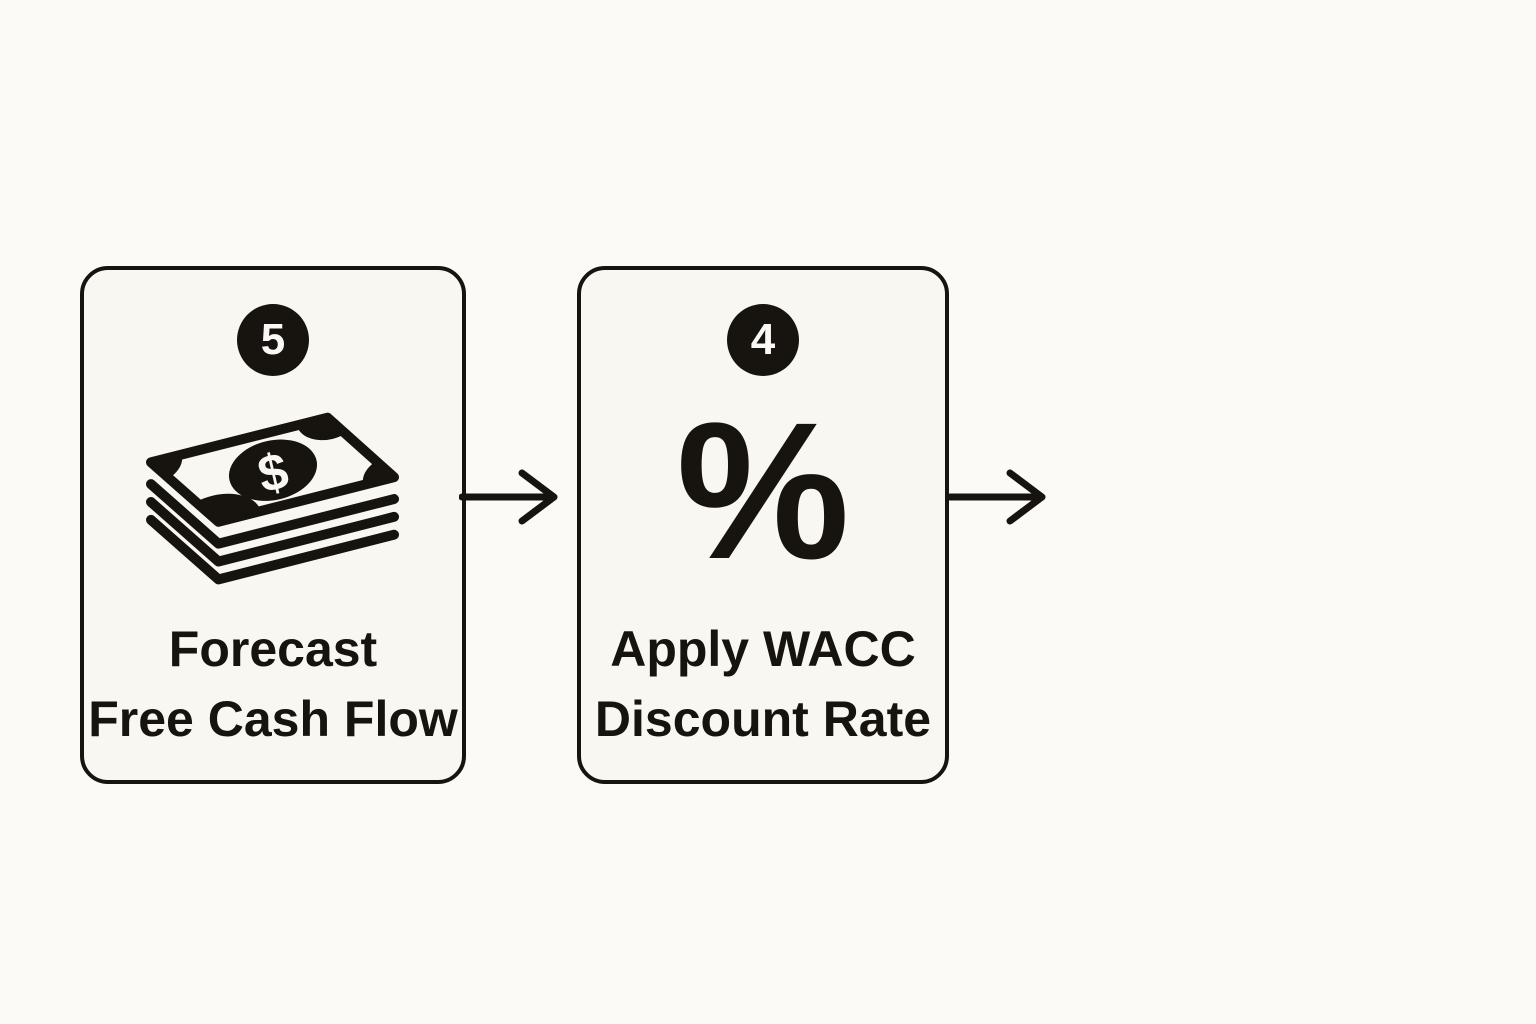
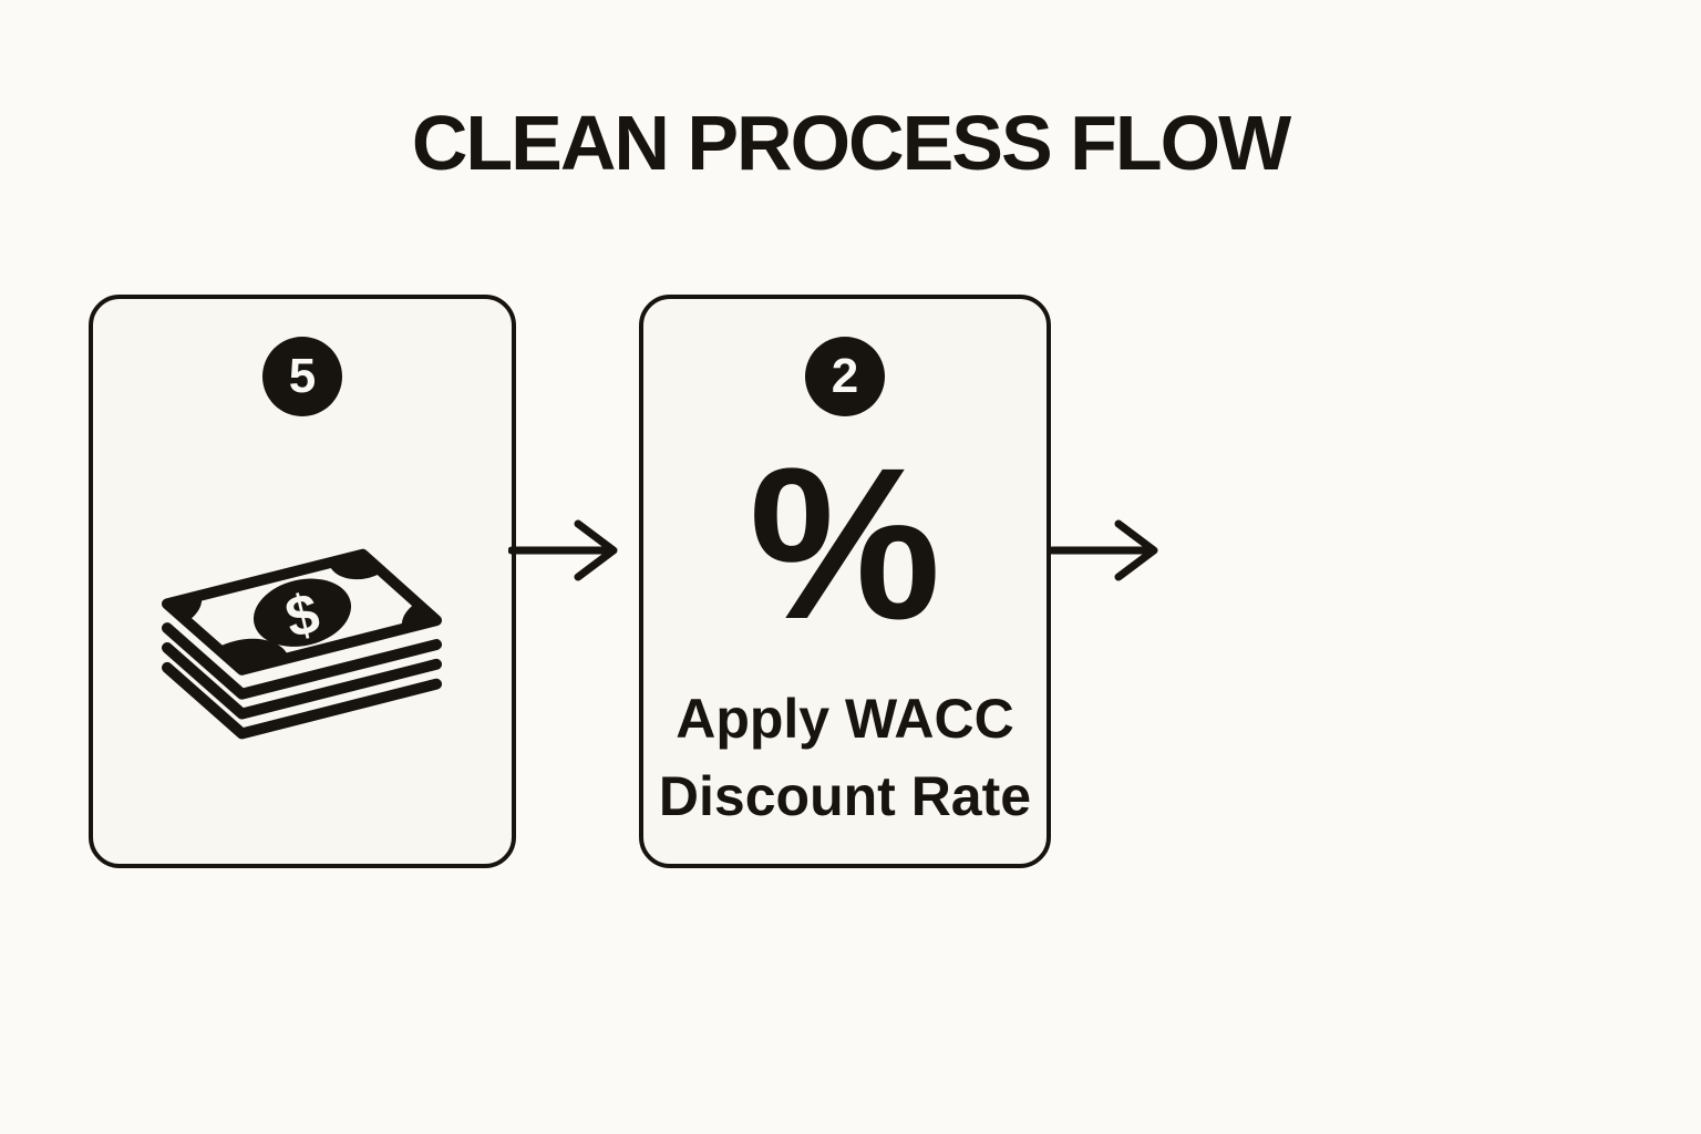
+ CLEAN PROCESS FLOW
  5
- Forecast
- Free Cash Flow
- 4
+ 2
  %
  Apply WACC
  Discount Rate
